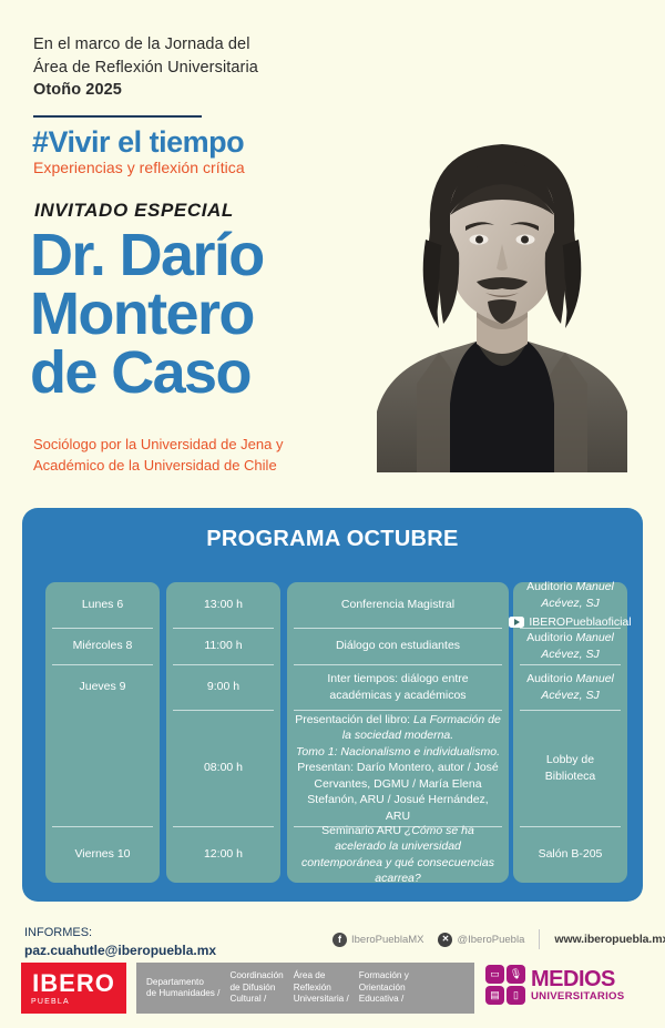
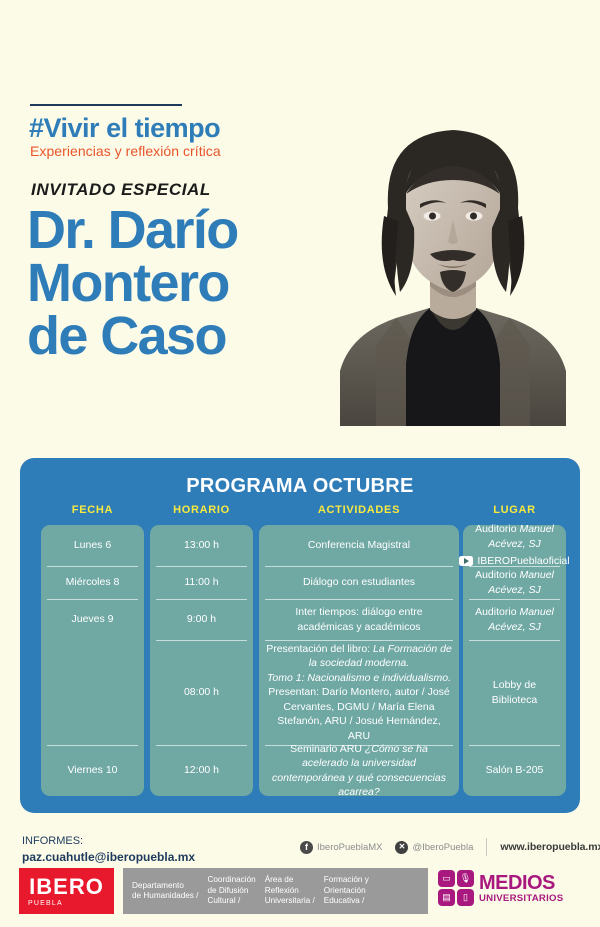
- En el marco de la Jornada del
- Área de Reflexión Universitaria
- Otoño 2025
  #Vivir el tiempo
  Experiencias y reflexión crítica
  INVITADO ESPECIAL
  Dr. Darío
  Montero
  de Caso
- Sociólogo por la Universidad de Jena y
- Académico de la Universidad de Chile
  PROGRAMA OCTUBRE
+ FECHA
+ HORARIO
+ ACTIVIDADES
+ LUGAR
  Lunes 6
  Miércoles 8
  Jueves 9
  Viernes 10
  13:00 h
  11:00 h
  9:00 h
  08:00 h
  12:00 h
  Conferencia Magistral
  Diálogo con estudiantes
  Inter tiempos: diálogo entre académicas y académicos
  Presentación del libro: La Formación de la sociedad moderna.
  Tomo 1: Nacionalismo e individualismo.
  Presentan: Darío Montero, autor / José Cervantes, DGMU / María Elena Stefanón, ARU / Josué Hernández, ARU
  Seminario ARU ¿Cómo se ha acelerado la universidad contemporánea y qué consecuencias acarrea?
  Auditorio Manuel Acévez, SJ
  IBEROPueblaoficial
  Auditorio Manuel Acévez, SJ
  Auditorio Manuel Acévez, SJ
  Lobby de Biblioteca
  Salón B-205
  INFORMES:
  paz.cuahutle@iberopuebla.mx
  f
  IberoPueblaMX
  ✕
  @IberoPuebla
  www.iberopuebla.m
  IBERO
  Departamento
  de Humanidades /
  Coordinación
  de Difusión
  Cultural /
  Área de
  Reflexión
  Universitaria /
  Formación y
  Orientación
  Educativa /
  ▭
  🎙
  ▤
  ▯
  MEDIOS
  UNIVERSITARIOS
